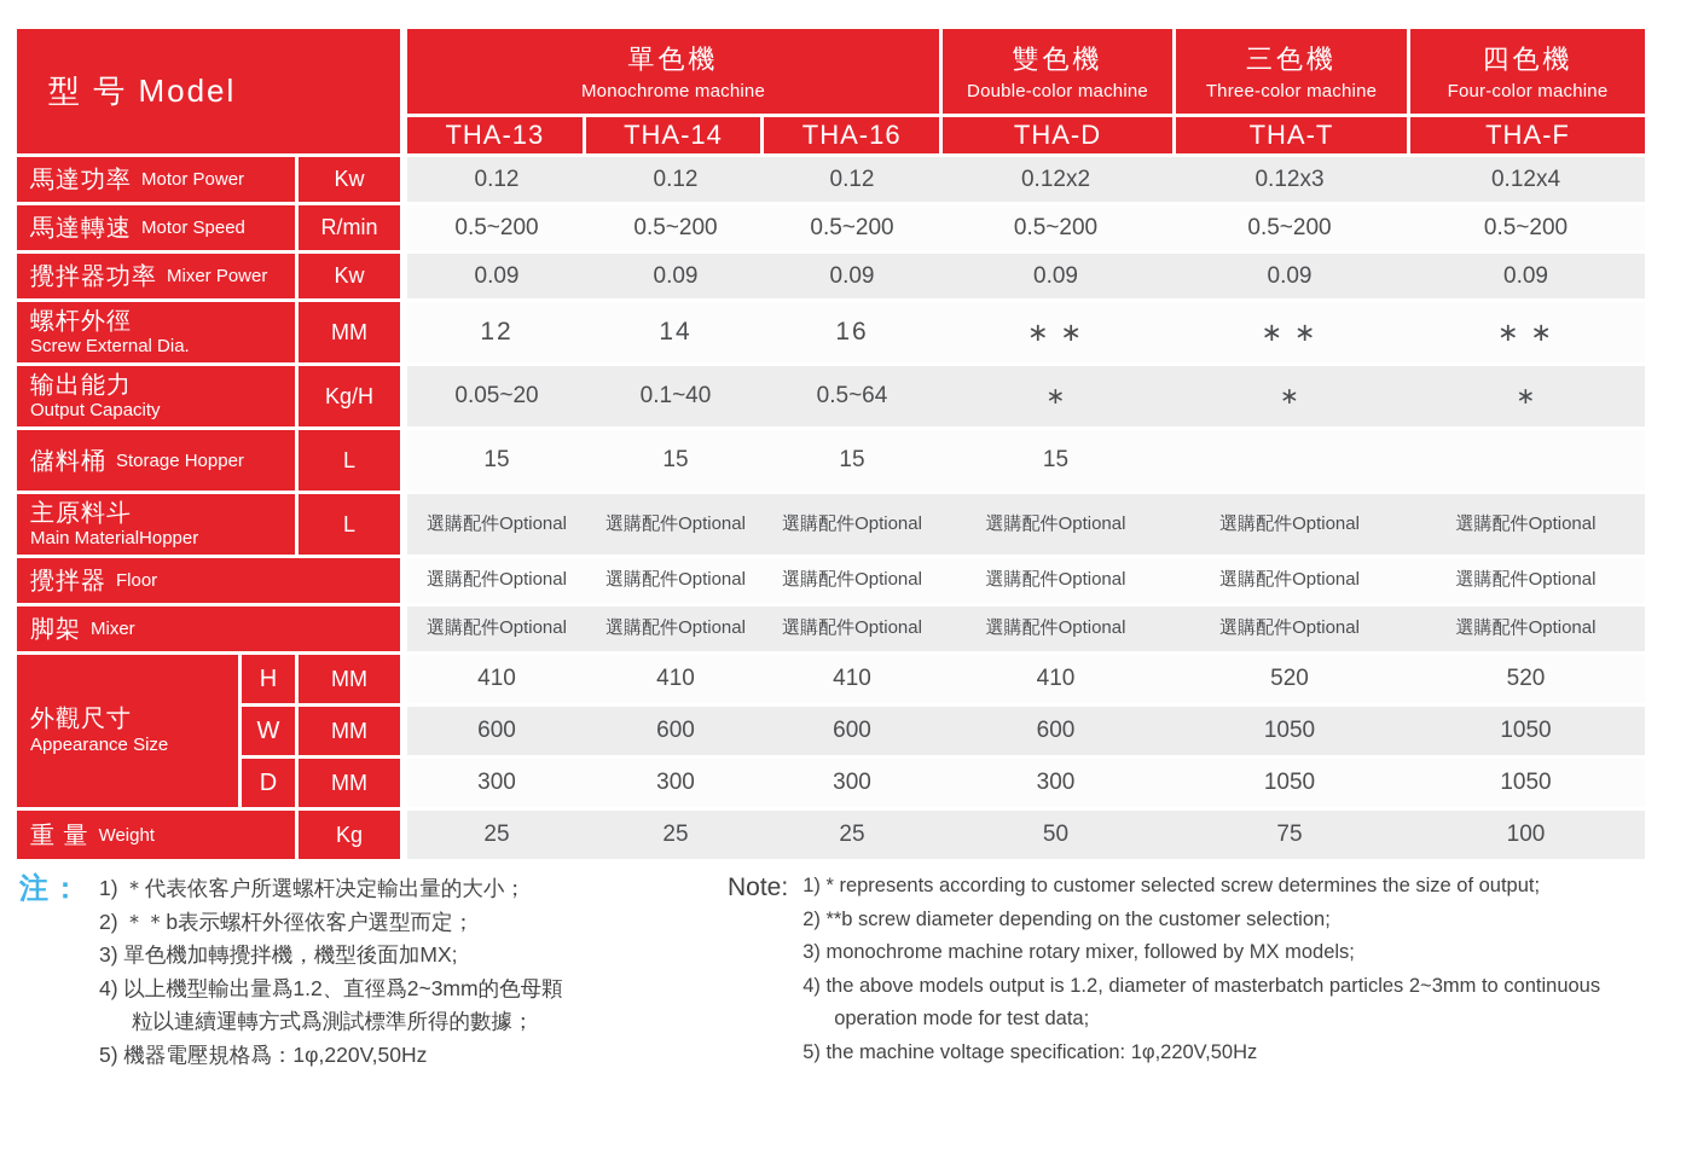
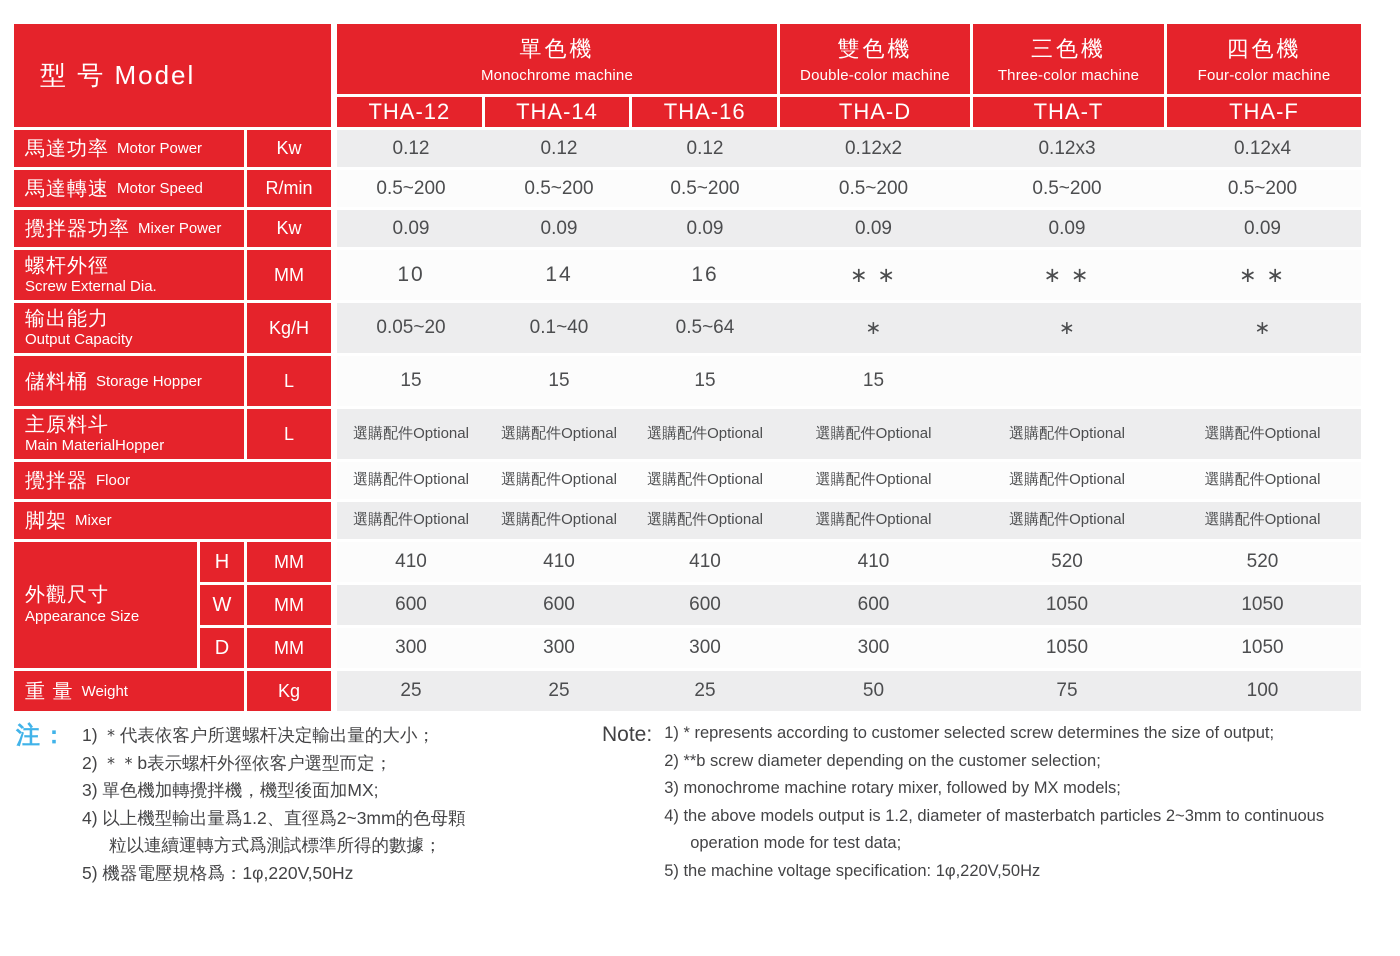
  型 号 Model
  單色機
  Monochrome machine
- THA-13
+ THA-12
  THA-14
  THA-16
  雙色機
  Double-color machine
  THA-D
  三色機
  Three-color machine
  THA-T
  四色機
  Four-color machine
  THA-F
  馬達功率
  Motor Power
  Kw
  0.12
  0.12
  0.12
  0.12x2
  0.12x3
  0.12x4
  馬達轉速
  Motor Speed
  R/min
  0.5~200
  0.5~200
  0.5~200
  0.5~200
  0.5~200
  0.5~200
  攪拌器功率
  Mixer Power
  Kw
  0.09
  0.09
  0.09
  0.09
  0.09
  0.09
  螺杆外徑
  Screw External Dia.
  MM
- 12
+ 10
  14
  16
  ∗ ∗
  ∗ ∗
  ∗ ∗
  输出能力
  Output Capacity
  Kg/H
  0.05~20
  0.1~40
  0.5~64
  ∗
  ∗
  ∗
  儲料桶
  Storage Hopper
  L
  15
  15
  15
  15
  主原料斗
  Main MaterialHopper
  L
  選購配件Optional
  選購配件Optional
  選購配件Optional
  選購配件Optional
  選購配件Optional
  選購配件Optional
  攪拌器
  Floor
  選購配件Optional
  選購配件Optional
  選購配件Optional
  選購配件Optional
  選購配件Optional
  選購配件Optional
  脚架
  Mixer
  選購配件Optional
  選購配件Optional
  選購配件Optional
  選購配件Optional
  選購配件Optional
  選購配件Optional
  外觀尺寸
  Appearance Size
  H
  MM
  410
  410
  410
  410
  520
  520
  W
  MM
  600
  600
  600
  600
  1050
  1050
  D
  MM
  300
  300
  300
  300
  1050
  1050
  重 量
  Weight
  Kg
  25
  25
  25
  50
  75
  100
  注：
  1) ＊代表依客户所選螺杆决定輸出量的大小；
  2) ＊＊b表示螺杆外徑依客户選型而定；
  3) 單色機加轉攪拌機，機型後面加MX;
  4) 以上機型輸出量爲1.2、直徑爲2~3mm的色母顆粒以連續運轉方式爲測試標準所得的數據；
  5) 機器電壓規格爲：1φ,220V,50Hz
  Note:
  1) * represents according to customer selected screw determines the size of output;
  2) **b screw diameter depending on the customer selection;
  3) monochrome machine rotary mixer, followed by MX models;
  4) the above models output is 1.2, diameter of masterbatch particles 2~3mm to continuous operation mode for test data;
  5) the machine voltage specification: 1φ,220V,50Hz
